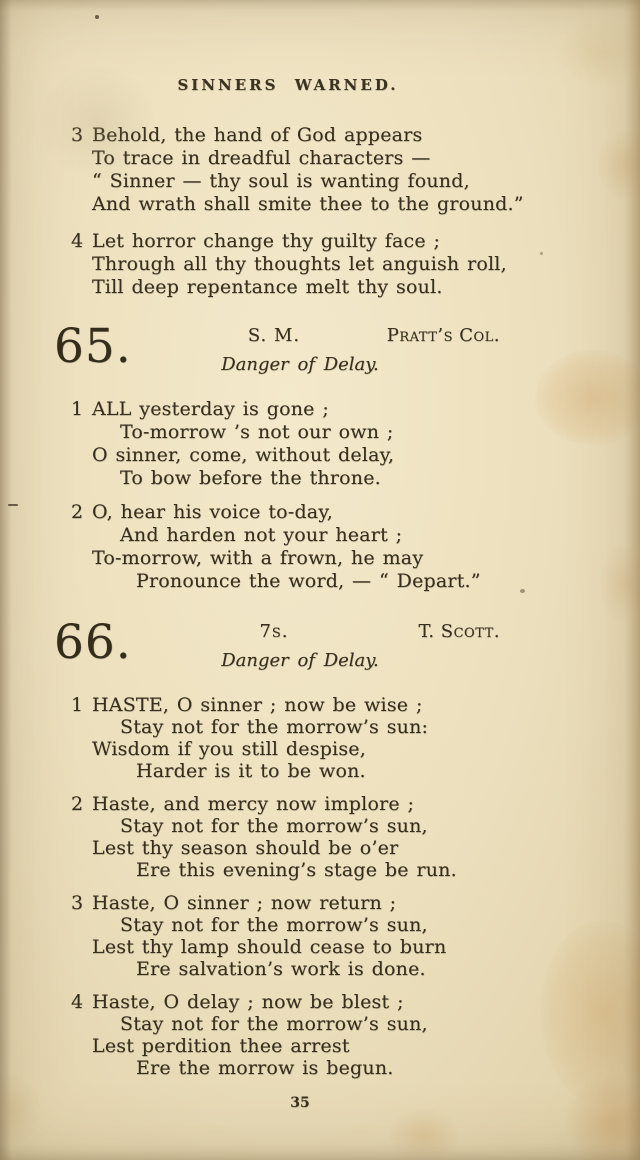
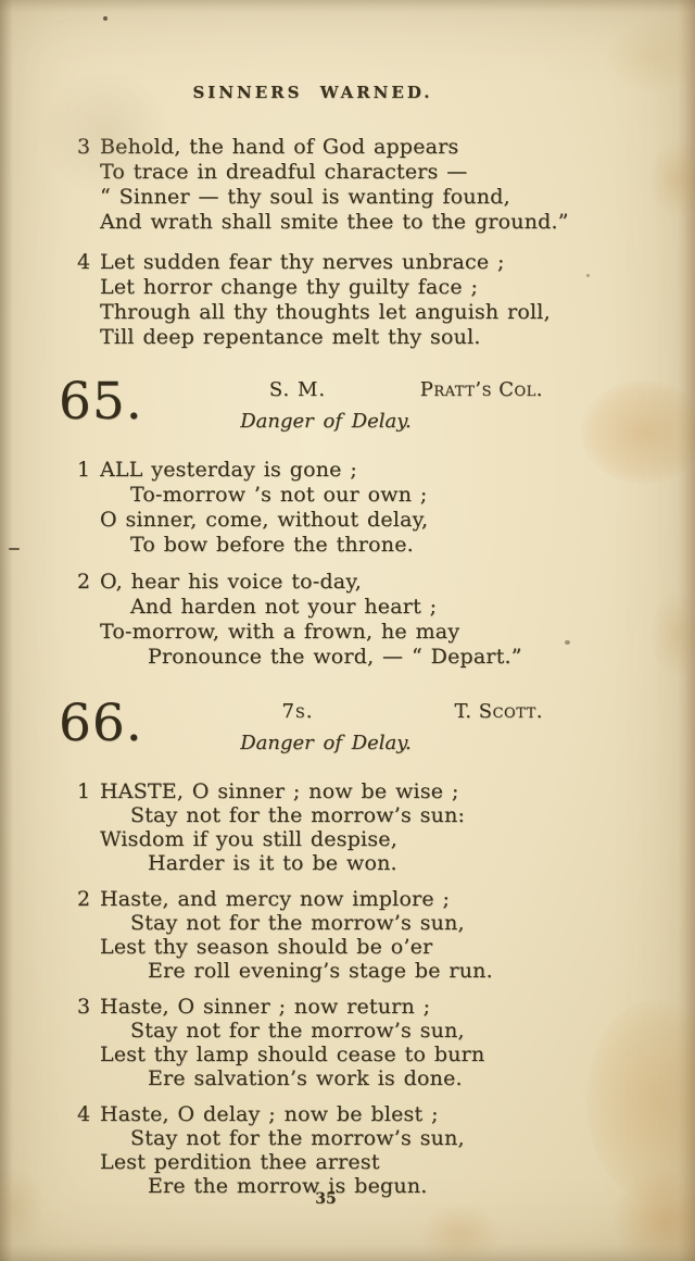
  SINNERS WARNED.
  d, the hand of God appears
  ace in dreadful characters —
  “ Sinner — thy soul is wanting found,
  And wrath shall smite thee to the ground.”
  4
+ Let sudden fear thy nerves unbrace ;
  Let horror change thy guilty face ;
  Through all thy thoughts let anguish roll,
  Till deep repentance melt thy soul.
  65.
  S. M.
  Pratt’s Col.
  Danger of Delay.
  1
  ALL yesterday is gone ;
  To-morrow ’s not our own ;
  O sinner, come, without delay,
  To bow before the throne.
  2
  O, hear his voice to-day,
  And harden not your heart ;
  To-morrow, with a frown, he may
  Pronounce the word, — “ Depart.”
  66.
  7s.
  T. Scott.
  Danger of Delay.
  1
  HASTE, O sinner ; now be wise ;
  Stay not for the morrow’s sun:
  Wisdom if you still despise,
  Harder is it to be won.
  2
  Haste, and mercy now implore ;
  Stay not for the morrow’s sun,
  Lest thy season should be o’er
- Ere this evening’s stage be run.
+ Ere roll evening’s stage be run.
  3
  Haste, O sinner ; now return ;
  Stay not for the morrow’s sun,
  Lest thy lamp should cease to burn
  Ere salvation’s work is done.
  4
  Haste, O delay ; now be blest ;
  Stay not for the morrow’s sun,
  Lest perdition thee arrest
  Ere the morrow is begun.
  35
